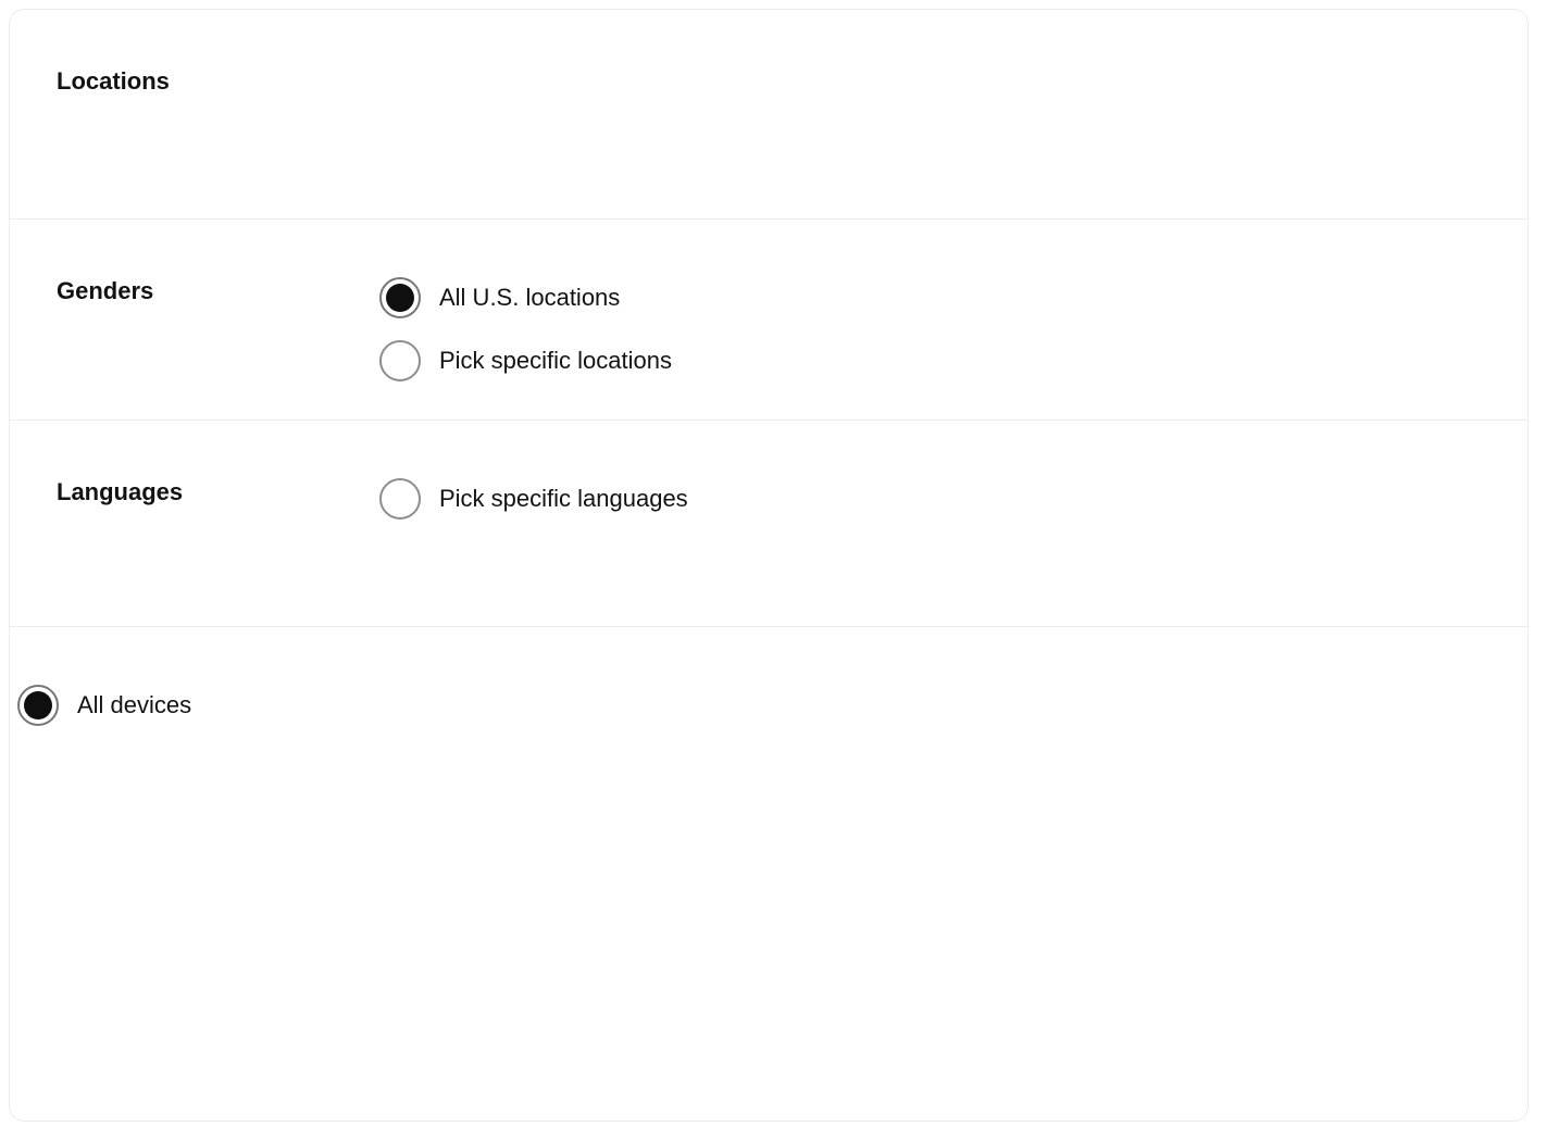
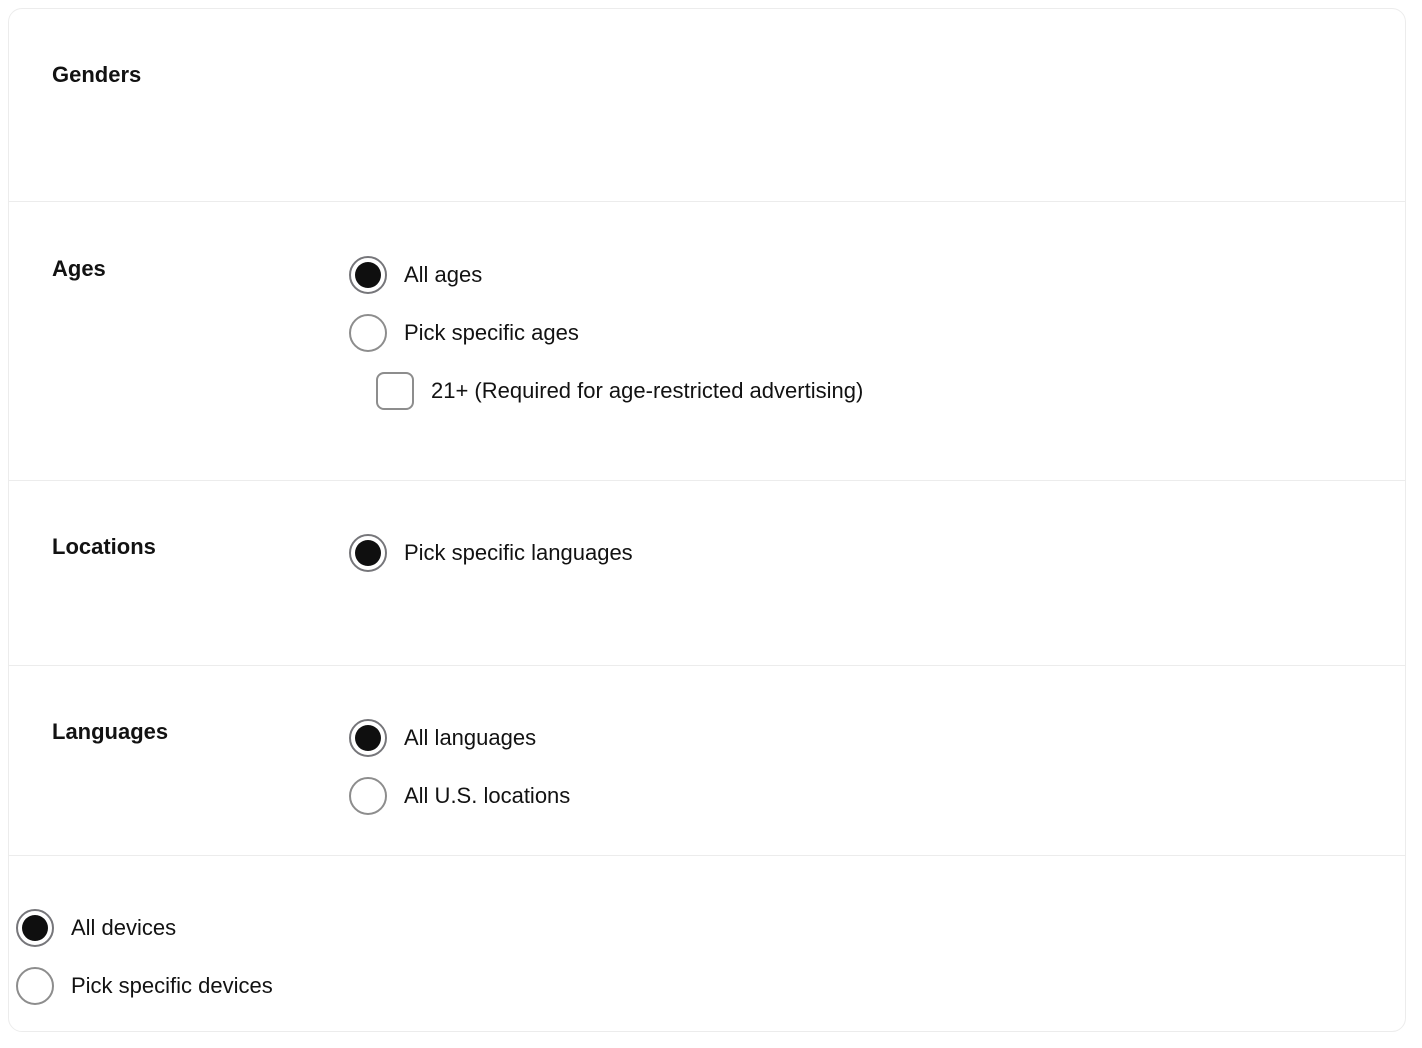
- Locations
+ Genders
+ Ages
+ All ages
+ Pick specific ages
+ 21+ (Required for age-restricted advertising)
- Genders
+ Locations
- All U.S. locations
+ Pick specific languages
- Pick specific locations
  Languages
+ All languages
- Pick specific languages
+ All U.S. locations
  All devices
+ Pick specific devices
